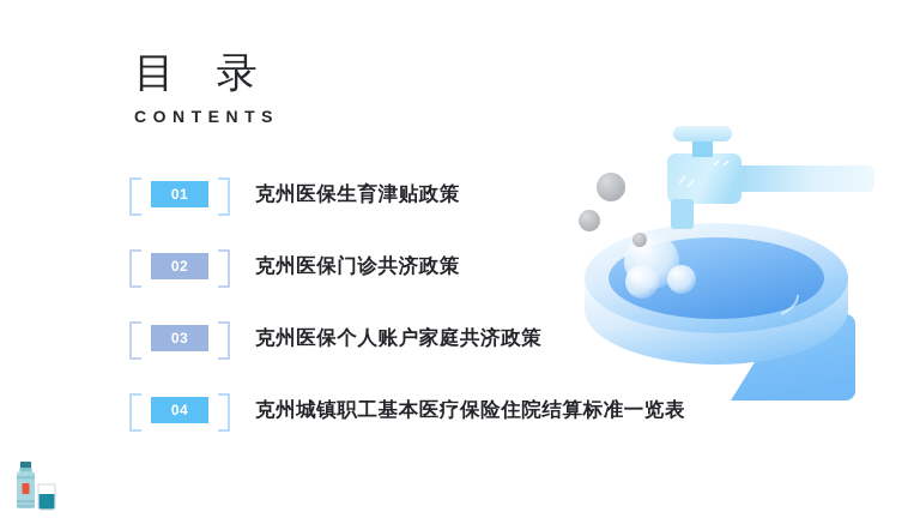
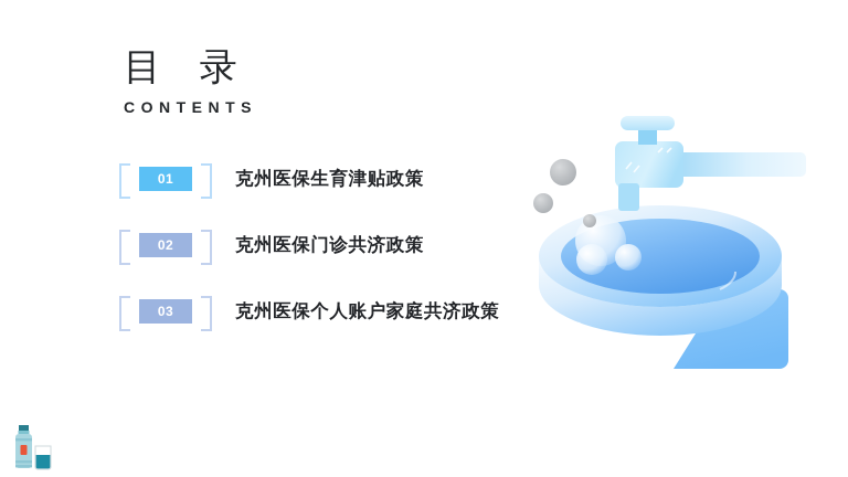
  目 录
  CONTENTS
  01
  克州医保生育津贴政策
  02
  克州医保门诊共济政策
  03
  克州医保个人账户家庭共济政策
- 04
- 克州城镇职工基本医疗保险住院结算标准一览表
